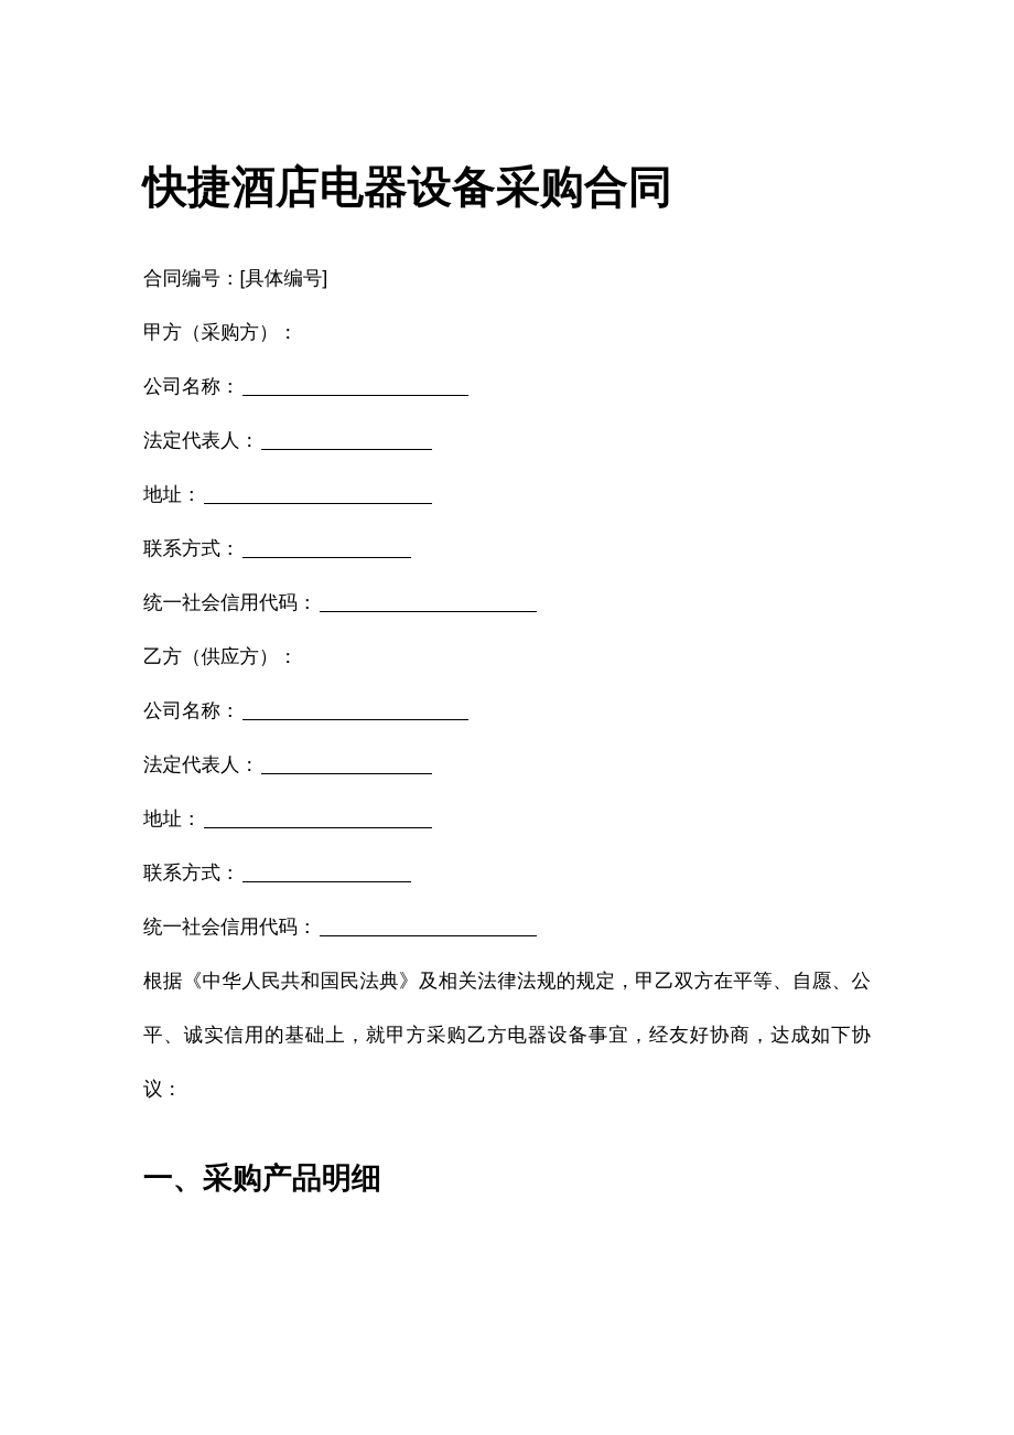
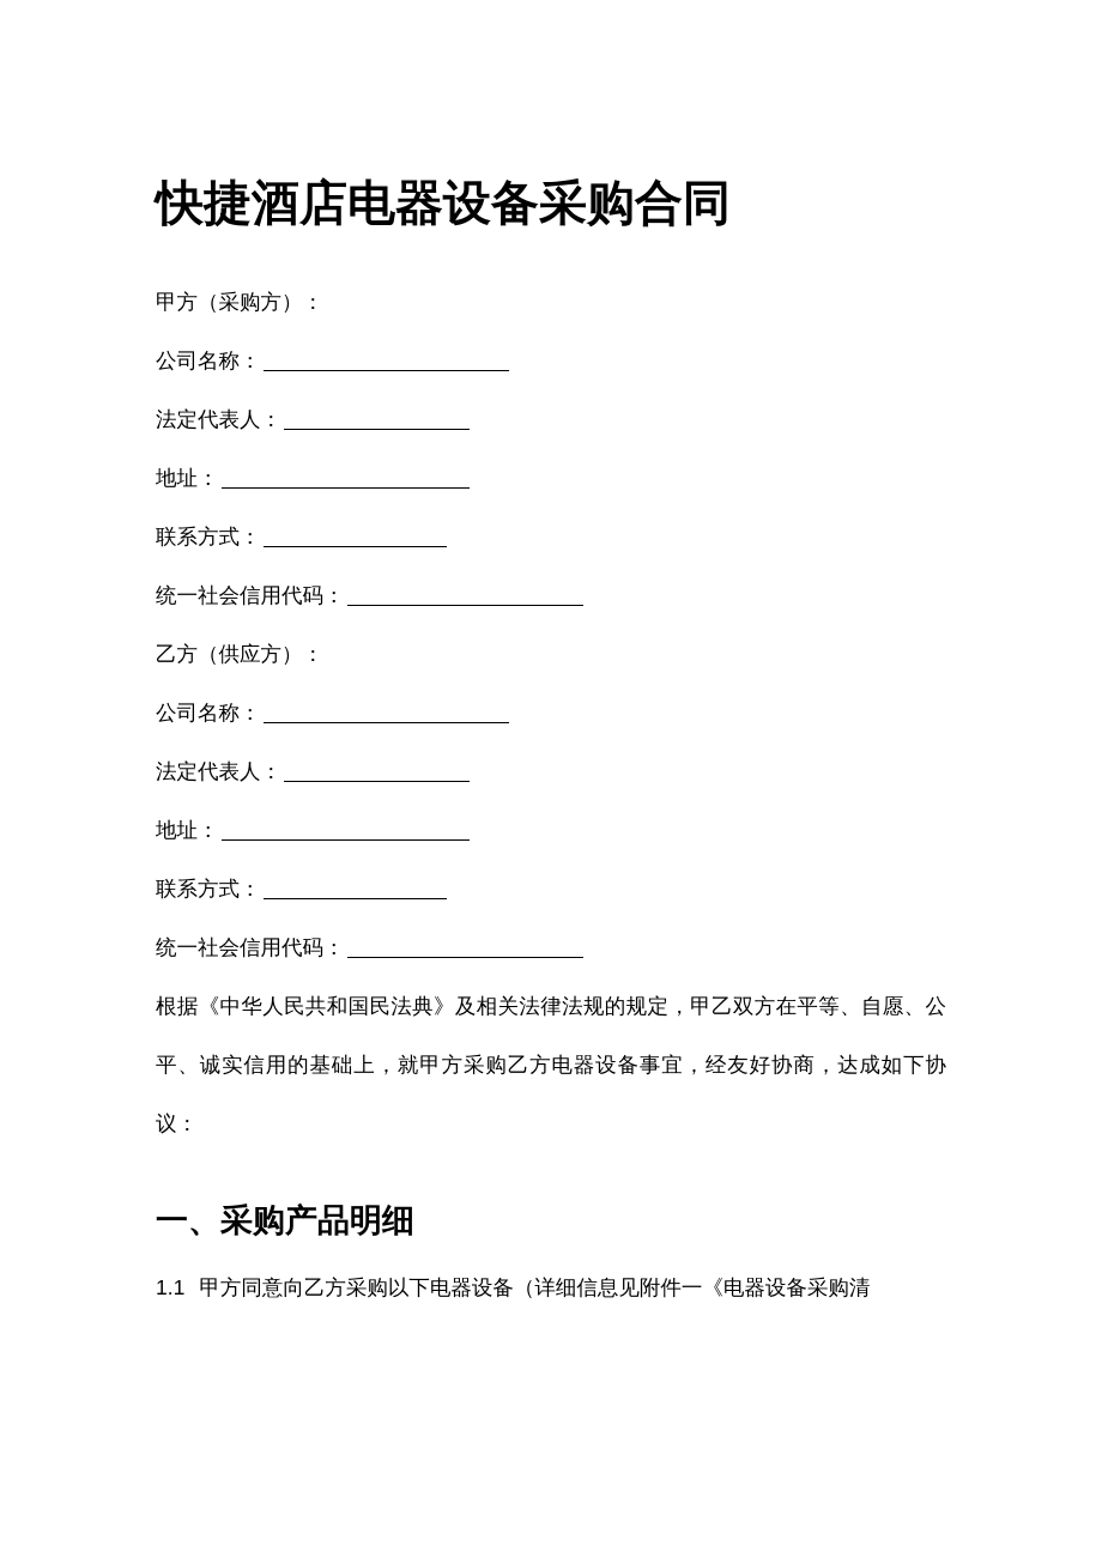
  快捷酒店电器设备采购合同
- 合同编号：[具体编号]
  甲方（采购方）：
  公司名称：
  法定代表人：
  地址：
  联系方式：
  统一社会信用代码：
  乙方（供应方）：
  公司名称：
  法定代表人：
  地址：
  联系方式：
  统一社会信用代码：
  根据《中华人民共和国民法典》及相关法律法规的规定，甲乙双方在平等、自愿、公平、诚实信用的基础上，就甲方采购乙方电器设备事宜，经友好协商，达成如下协议：
  一、采购产品明细
+ 1.1 甲方同意向乙方采购以下电器设备（详细信息见附件一《电器设备采购清
